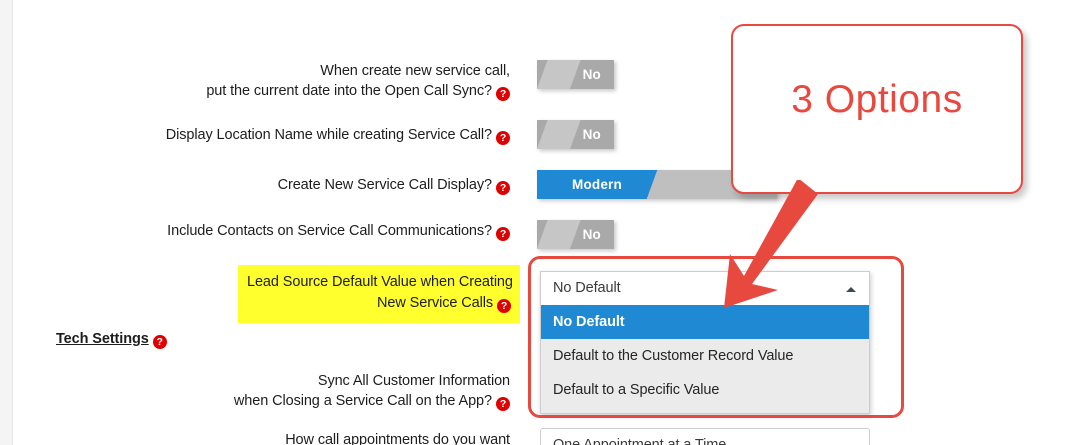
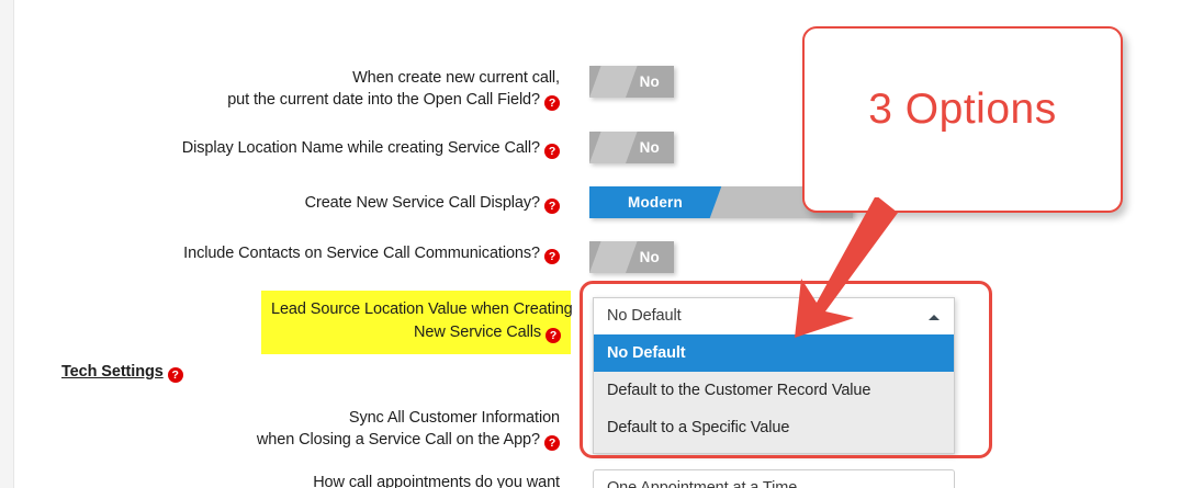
- When create new service call,
+ When create new current call,
- put the current date into the Open Call Sync? ?
+ put the current date into the Open Call Field? ?
  No
  Display Location Name while creating Service Call? ?
  No
  Create New Service Call Display? ?
  Modern
  Include Contacts on Service Call Communications? ?
  No
- Lead Source Default Value when Creating
+ Lead Source Location Value when Creating
  New Service Calls ?
  No Default
  No Default
  Default to the Customer Record Value
  Default to a Specific Value
  Tech Settings ?
  Sync All Customer Information
  when Closing a Service Call on the App? ?
  How call appointments do you want
  3 Options
